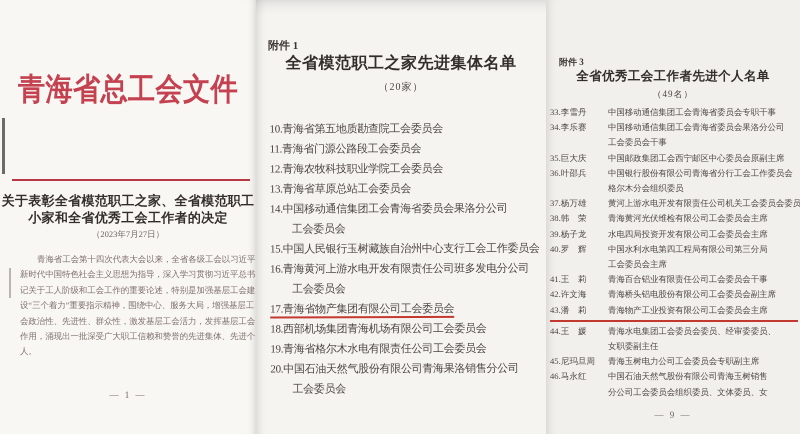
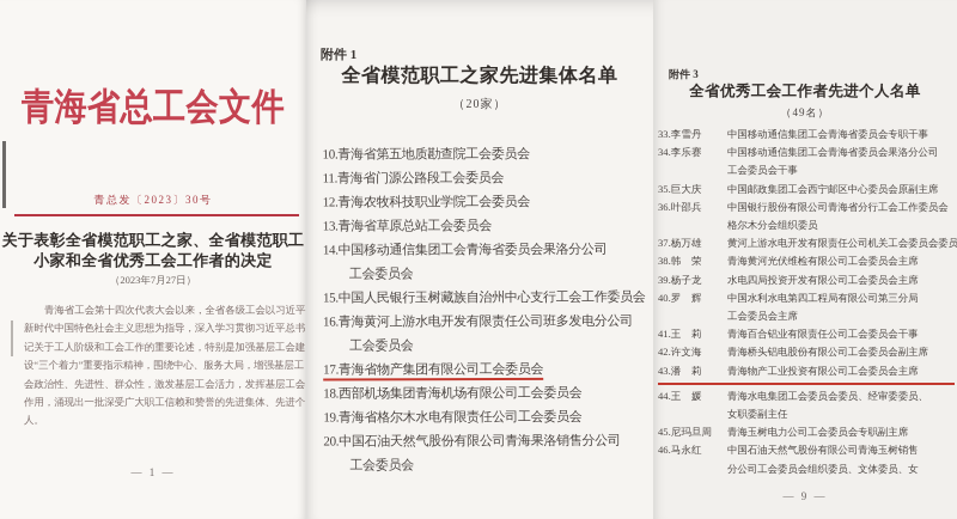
  青海省总工会文件
+ 青总发〔2023〕30号
  关于表彰全省模范职工之家、全省模范职工
  小家和全省优秀工会工作者的决定
  （2023年7月27日）
  青海省工会第十四次代表大会以来，全省各级工会以习近平
  新时代中国特色社会主义思想为指导，深入学习贯彻习近平总书
  记关于工人阶级和工会工作的重要论述，特别是加强基层工会建
  设“三个着力”重要指示精神，围绕中心、服务大局，增强基层工
  会政治性、先进性、群众性，激发基层工会活力，发挥基层工会
  作用，涌现出一批深受广大职工信赖和赞誉的先进集体、先进个
  人。
  — 1 —
  附件 1
  全省模范职工之家先进集体名单
  （20家）
  10.青海省第五地质勘查院工会委员会
  11.青海省门源公路段工会委员会
  12.青海农牧科技职业学院工会委员会
  13.青海省草原总站工会委员会
  14.中国移动通信集团工会青海省委员会果洛分公司
  工会委员会
  15.中国人民银行玉树藏族自治州中心支行工会工作委员会
  16.青海黄河上游水电开发有限责任公司班多发电分公司
  工会委员会
  17.青海省物产集团有限公司工会委员会
  18.西部机场集团青海机场有限公司工会委员会
  19.青海省格尔木水电有限责任公司工会委员会
  20.中国石油天然气股份有限公司青海果洛销售分公司
  工会委员会
  附件 3
  全省优秀工会工作者先进个人名单
  （49名）
  33.李雪丹
  中国移动通信集团工会青海省委员会专职干事
  34.李乐赛
  中国移动通信集团工会青海省委员会果洛分公司
  工会委员会干事
  35.巨大庆
  中国邮政集团工会西宁邮区中心委员会原副主席
  36.叶邵兵
  中国银行股份有限公司青海省分行工会工作委员会
  格尔木分会组织委员
  37.杨万雄
  黄河上游水电开发有限责任公司机关工会委员会委员
  38.韩 荣
  青海黄河光伏维检有限公司工会委员会主席
  39.杨子龙
  水电四局投资开发有限公司工会委员会主席
  40.罗 辉
  中国水利水电第四工程局有限公司第三分局
  工会委员会主席
  41.王 莉
  青海百合铝业有限责任公司工会委员会干事
  42.许文海
  青海桥头铝电股份有限公司工会委员会副主席
  43.潘 莉
  青海物产工业投资有限公司工会委员会主席
  44.王 媛
  青海水电集团工会委员会委员、经审委委员、
  女职委副主任
  45.尼玛旦周
  青海玉树电力公司工会委员会专职副主席
  46.马永红
  中国石油天然气股份有限公司青海玉树销售
  分公司工会委员会组织委员、文体委员、女
  — 9 —
